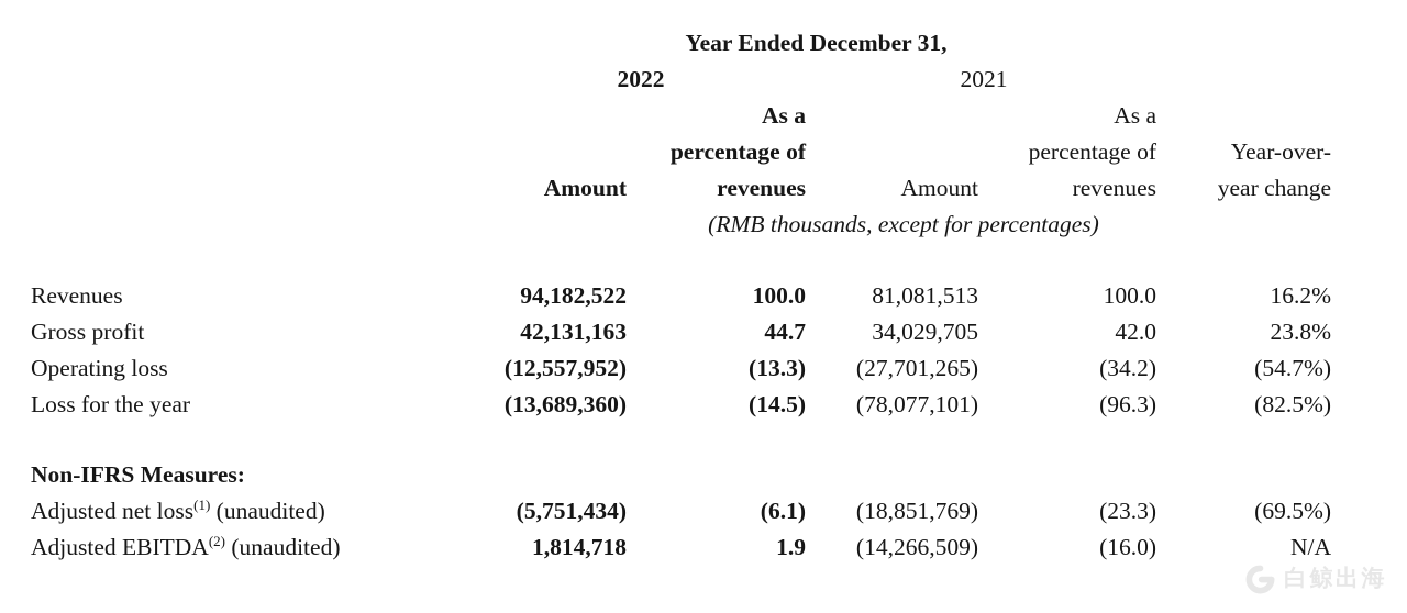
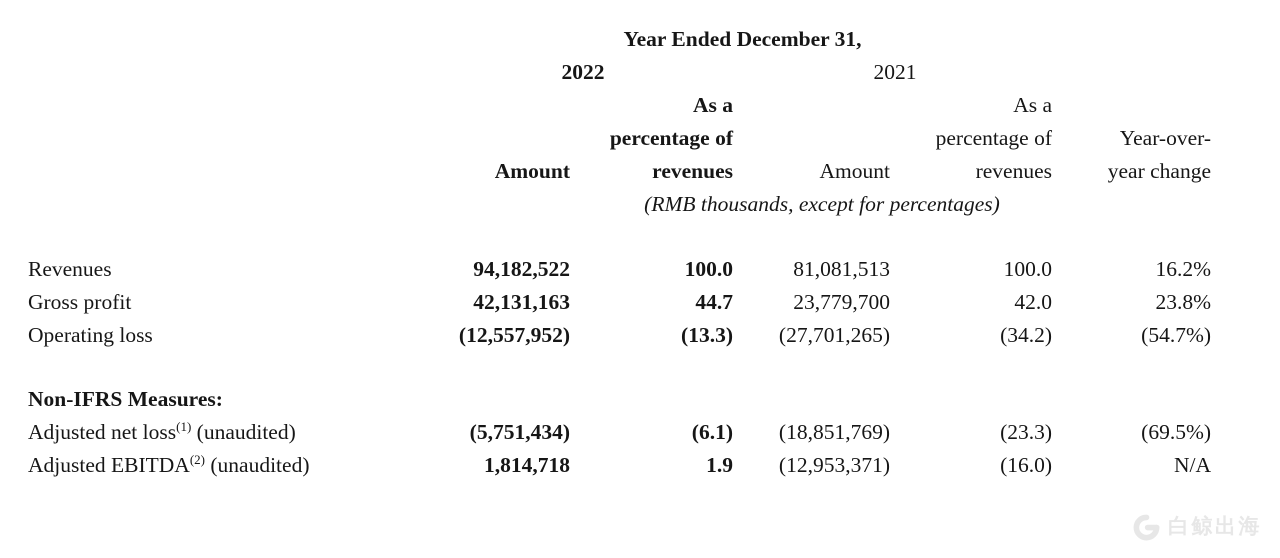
  	Year Ended December 31,
  	2022	2021
  		As a		As a
  		percentage of		percentage of	Year-over-
  	Amount	revenues	Amount	revenues	year change
  	(RMB thousands, except for percentages)
  Revenues	94,182,522	100.0	81,081,513	100.0	16.2%
- Gross profit	42,131,163	44.7	34,029,705	42.0	23.8%
+ Gross profit	42,131,163	44.7	23,779,700	42.0	23.8%
  Operating loss	(12,557,952)	(13.3)	(27,701,265)	(34.2)	(54.7%)
- Loss for the year	(13,689,360)	(14.5)	(78,077,101)	(96.3)	(82.5%)
  Non-IFRS Measures:
  Adjusted net loss(1) (unaudited)	(5,751,434)	(6.1)	(18,851,769)	(23.3)	(69.5%)
- Adjusted EBITDA(2) (unaudited)	1,814,718	1.9	(14,266,509)	(16.0)	N/A
+ Adjusted EBITDA(2) (unaudited)	1,814,718	1.9	(12,953,371)	(16.0)	N/A
  白鲸出海
